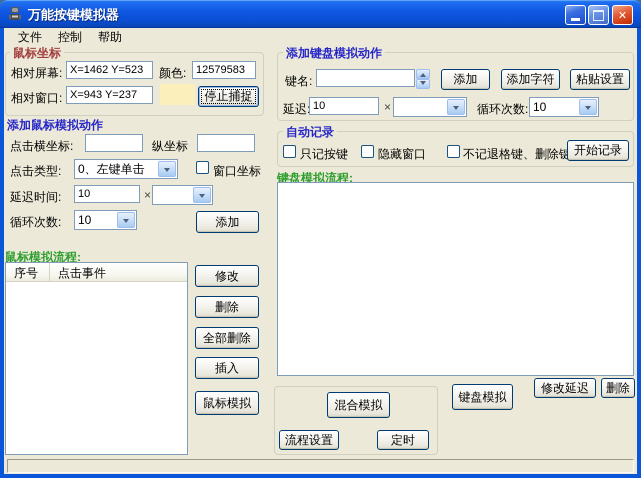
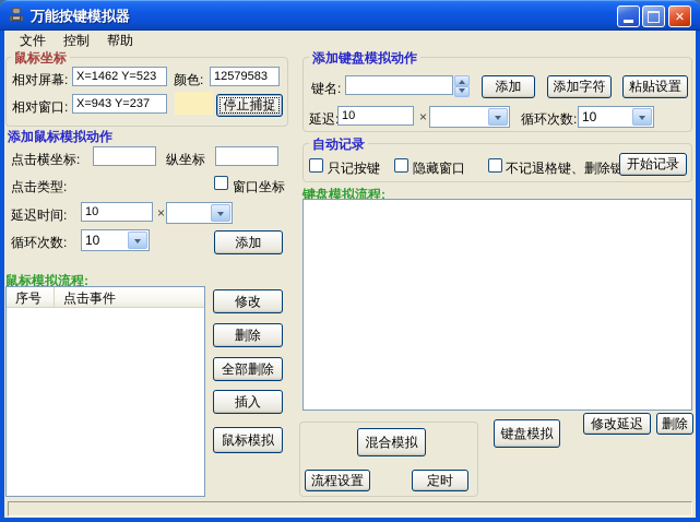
  万能按键模拟器
  文件
  控制
  帮助
  鼠标坐标
  相对屏幕:
  X=1462 Y=523
  颜色:
  12579583
  相对窗口:
  X=943 Y=237
  停止捕捉
  添加鼠标模拟动作
  点击横坐标:
  纵坐标
  点击类型:
- 0、左键单击
  窗口坐标
  延迟时间:
  10
  ×
  循环次数:
  10
  添加
  鼠标模拟流程:
  序号
  点击事件
  修改
  删除
  全部删除
  插入
  鼠标模拟
  添加键盘模拟动作
  键名:
  添加
  添加字符
  粘贴设置
  10
  ×
  循环次数:
  10
  自动记录
  只记按键
  隐藏窗口
  不记退格键、删除键
  开始记录
  键盘模拟流程:
  修改延迟
  删除
  混合模拟
  流程设置
  定时
  键盘模拟
